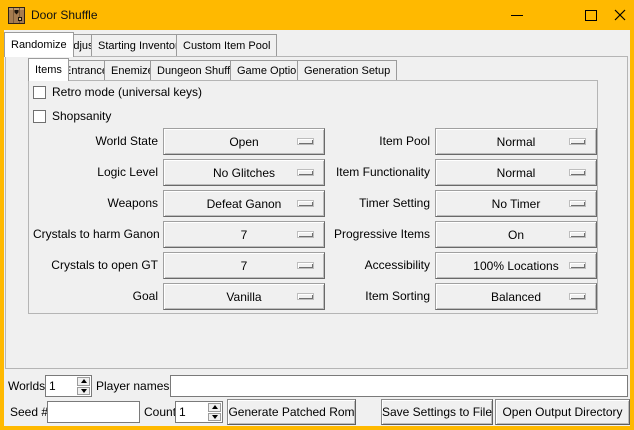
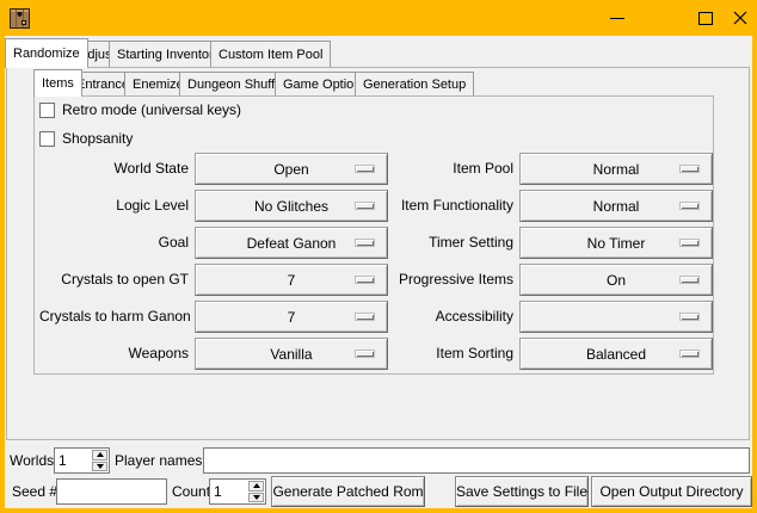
- Door Shuffle
  Randomize
  Starting Invento
  Custom Item Pool
  Items
  Enemiz
  Dungeon Shuff
  Game Optio
  Generation Setup
  Retro mode (universal keys)
  Shopsanity
  World State
  Open
  Item Pool
  Normal
  Logic Level
  No Glitches
  Item Functionality
  Normal
- Weapons
+ Goal
  Defeat Ganon
  Timer Setting
  No Timer
- Crystals to harm Ganon
+ Crystals to open GT
  7
  Progressive Items
  On
- Crystals to open GT
+ Crystals to harm Ganon
  7
  Accessibility
- 100% Locations
- Goal
+ Weapons
  Vanilla
  Item Sorting
  Balanced
  Worlds
  1
  Player names
  Seed #
  Coun
  1
  Generate Patched Rom
  Save Settings to File
  Open Output Directory
